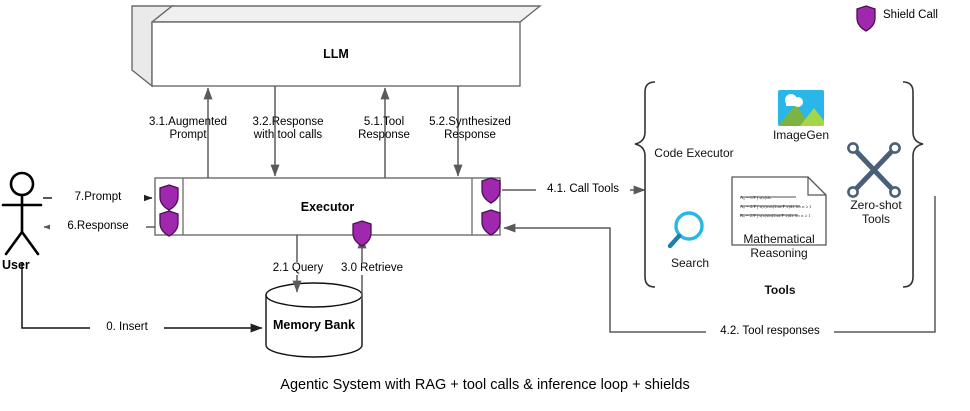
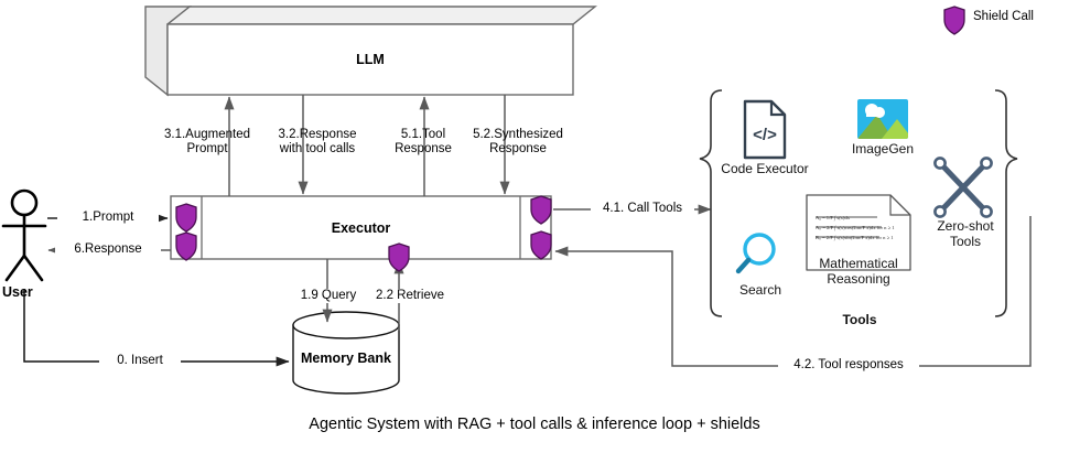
+ </>
  LLM
  Executor
  Memory Bank
  User
- 7.Prompt
+ 1.Prompt
  6.Response
  0. Insert
- 2.1 Query
+ 1.9 Query
- 3.0 Retrieve
+ 2.2 Retrieve
  3.1.Augmented
  Prompt
  3.2.Response
  with tool calls
  5.1.Tool
  Response
  5.2.Synthesized
  Response
  4.1. Call Tools
  4.2. Tool responses
  Code Executor
  ImageGen
  Search
  Mathematical Reasoning
  Zero-shot Tools
  Tools
  Shield Call
  Agentic System with RAG + tool calls & inference loop + shields
